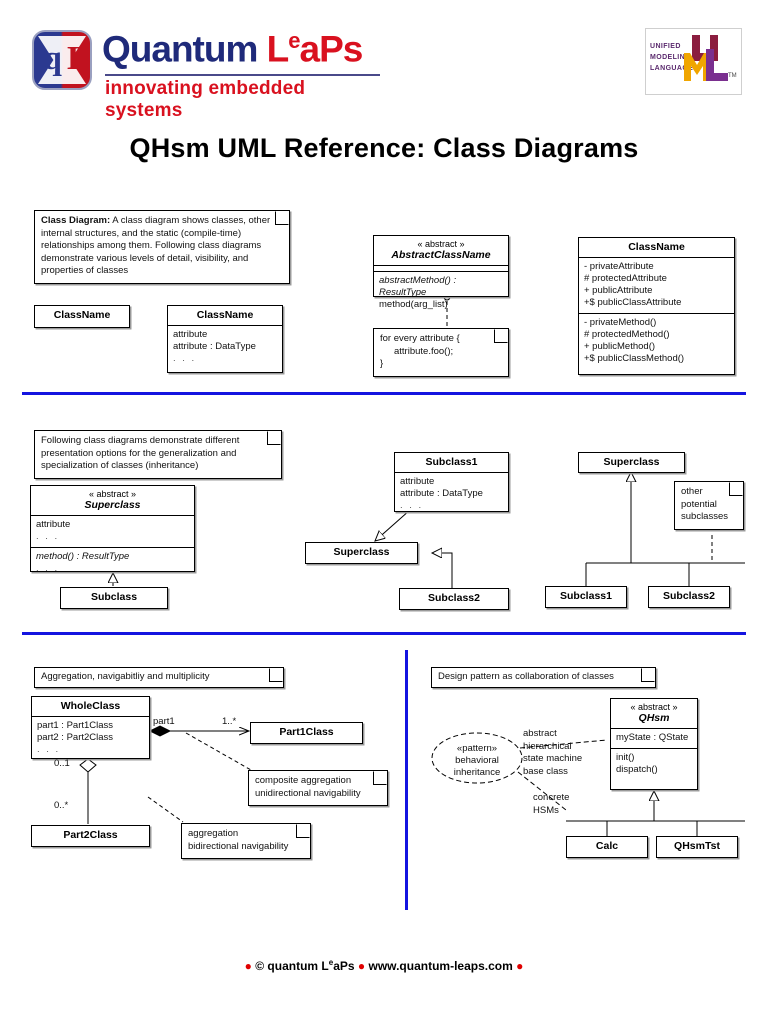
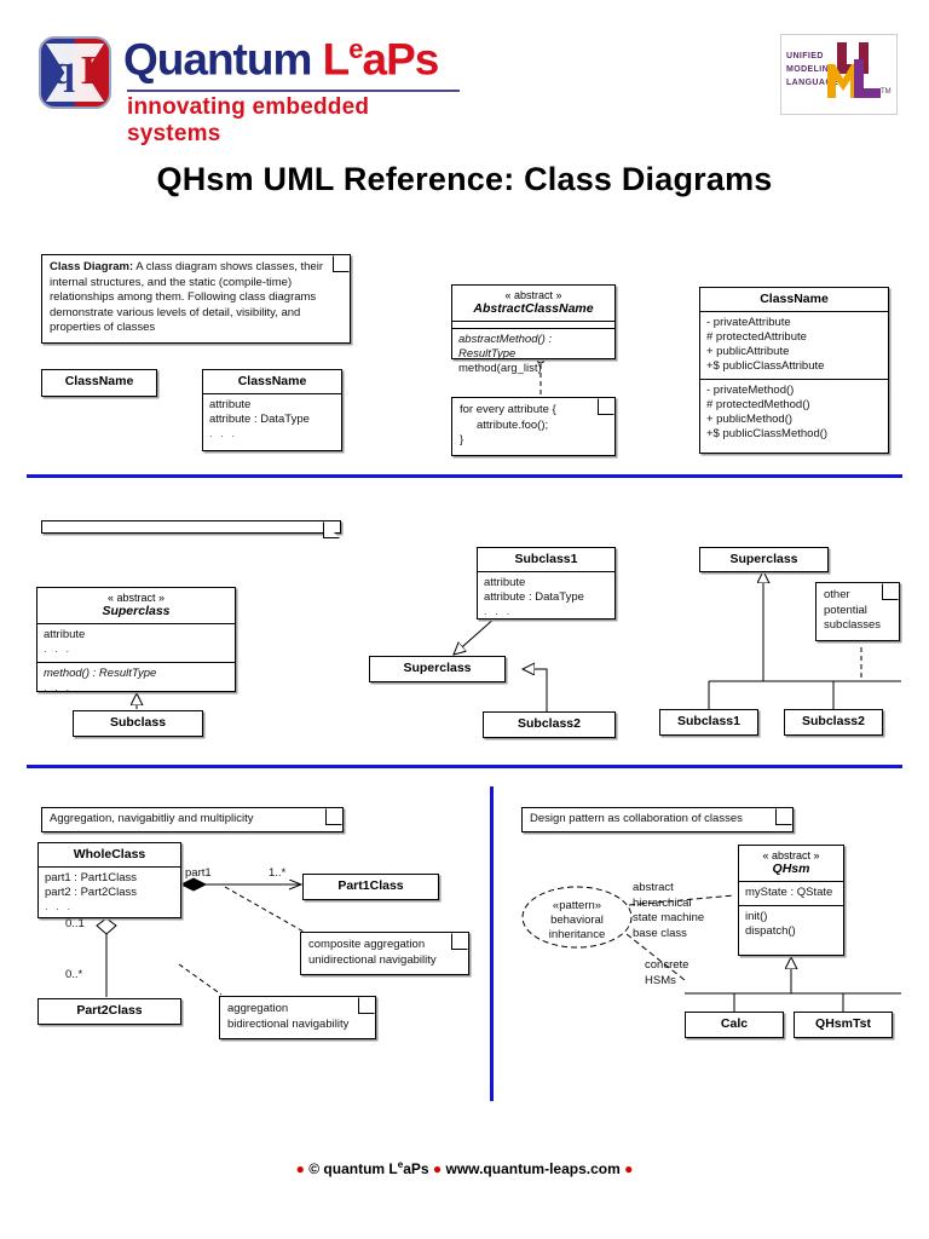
  q
  L
  Quantum LeaPs
  innovating embedded systems
  QHsm UML Reference: Class Diagrams
- Class Diagram: A class diagram shows classes, other internal structures, and the static (compile-time) relationships among them. Following class diagrams demonstrate various levels of detail, visibility, and properties of classes
+ Class Diagram: A class diagram shows classes, their internal structures, and the static (compile-time) relationships among them. Following class diagrams demonstrate various levels of detail, visibility, and properties of classes
  ClassName
  ClassName
  attribute
  attribute : DataType
  . . .
  « abstract »
  AbstractClassName
  abstractMethod() : ResultType
  method(arg_list)
  for every attribute {
  attribute.foo();
  }
  ClassName
  - privateAttribute
  # protectedAttribute
  + publicAttribute
  +$ publicClassAttribute
  - privateMethod()
  # protectedMethod()
  + publicMethod()
  +$ publicClassMethod()
- Following class diagrams demonstrate different presentation options for the generalization and specialization of classes (inheritance)
  « abstract »
  Superclass
  attribute
  . . .
  method() : ResultType
  . . .
  Subclass
  Subclass1
  attribute
  attribute : DataType
  . . .
  Superclass
  Subclass2
  Superclass
  other
  potential
  subclasses
  Subclass1
  Subclass2
  Aggregation, navigabitliy and multiplicity
  WholeClass
  part1 : Part1Class
  part2 : Part2Class
  . . .
  part1
  1..*
  0..1
  0..*
  Part1Class
  composite aggregation
  unidirectional navigability
  Part2Class
  aggregation
  bidirectional navigability
  Design pattern as collaboration of classes
  « abstract »
  QHsm
  myState : QState
  init()
  dispatch()
  abstract
  hierarchical
  state machine
  base class
  concrete
  HSMs
  «pattern»
  behavioral
  inheritance
  Calc
  QHsmTst
  ● © quantum LeaPs ● www.quantum-leaps.com ●
